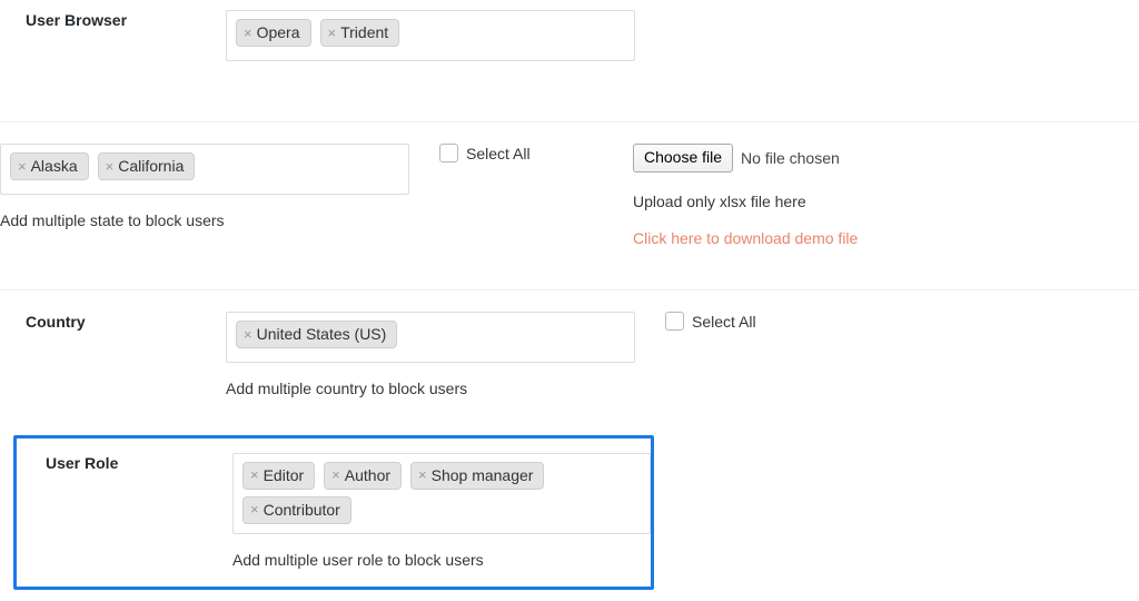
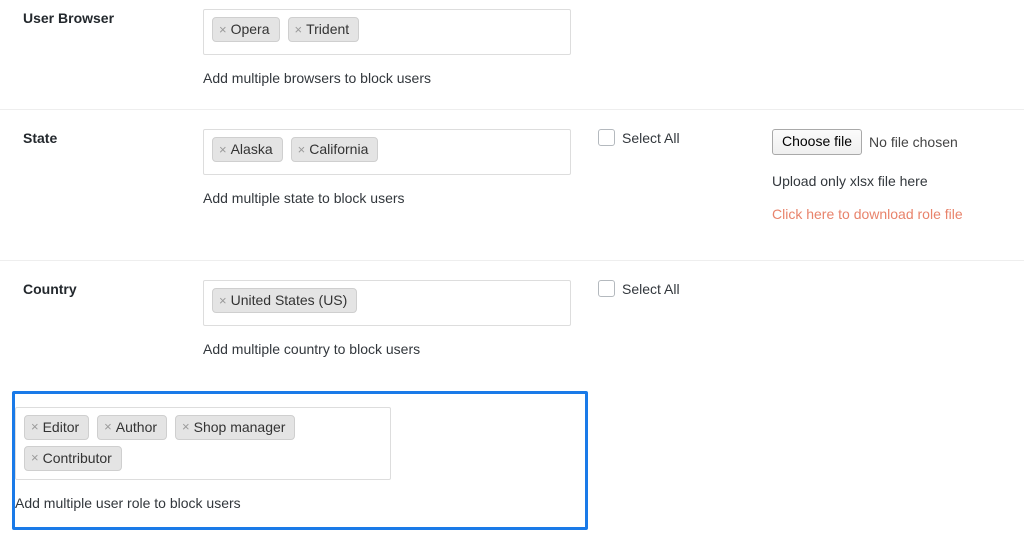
  User Browser
  ×
  Opera
  ×
  Trident
+ Add multiple browsers to block users
+ State
  ×
  Alaska
  ×
  California
  Add multiple state to block users
  Select All
  Choose file
  No file chosen
  Upload only xlsx file here
- Click here to download demo file
+ Click here to download role file
  Country
  ×
  United States (US)
  Add multiple country to block users
  Select All
- User Role
  ×
  Editor
  ×
  Author
  ×
  Shop manager
  ×
  Contributor
  Add multiple user role to block users
